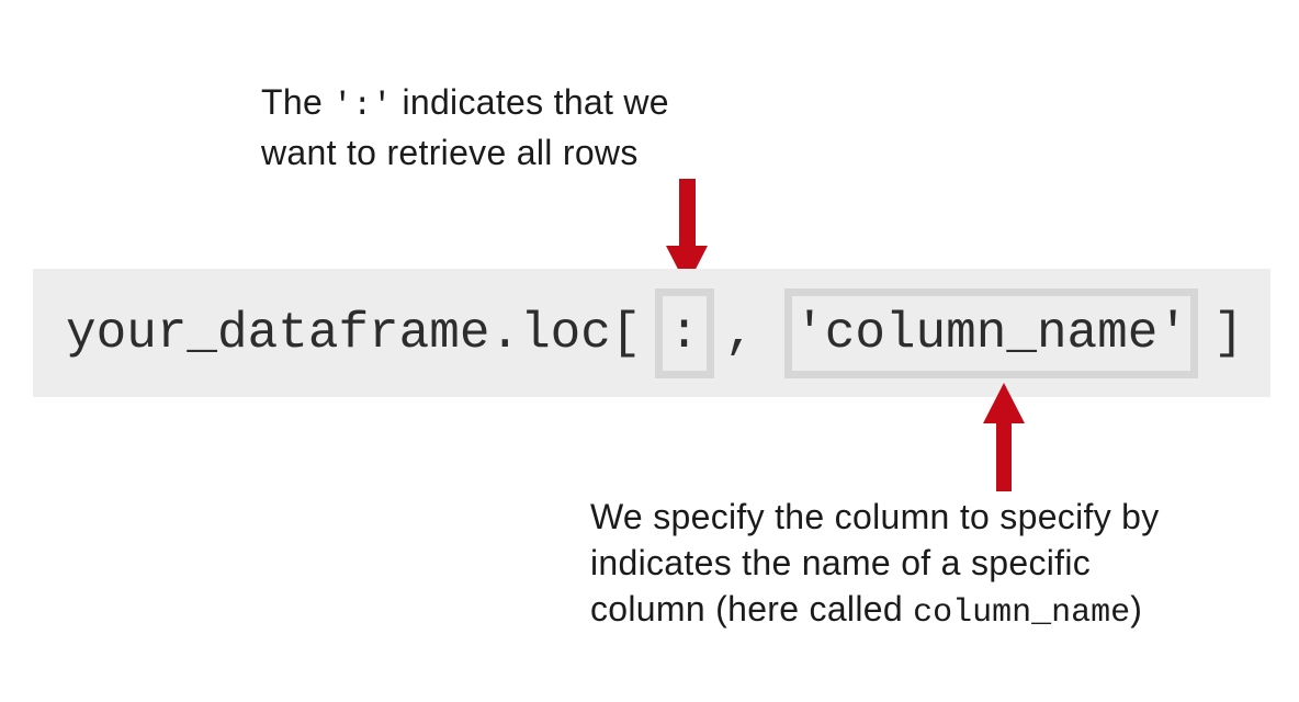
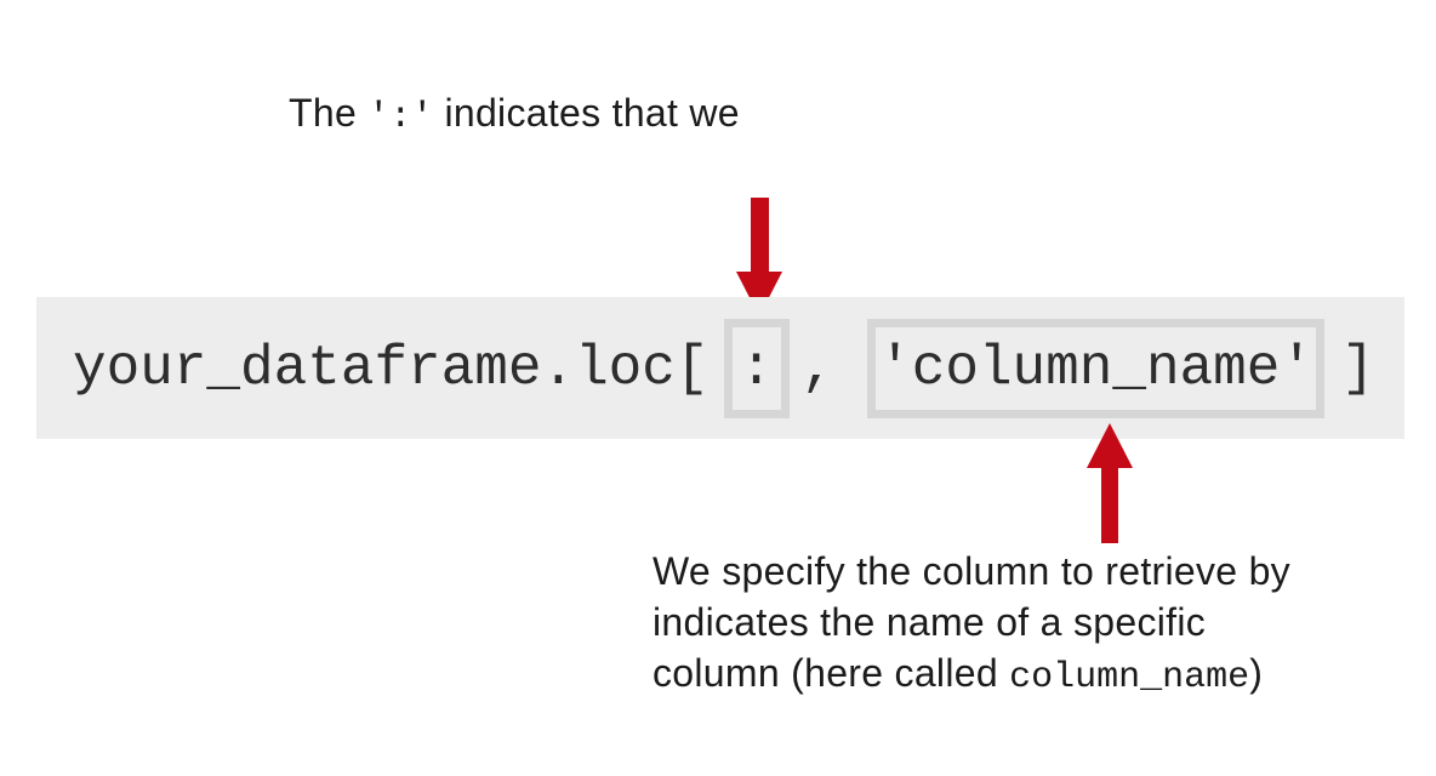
  The ':' indicates that we
- want to retrieve all rows
  your_dataframe.loc[
  :
  ,
  'column_name'
  ]
- We specify the column to specify by
+ We specify the column to retrieve by
  indicates the name of a specific
  column (here called column_name)
